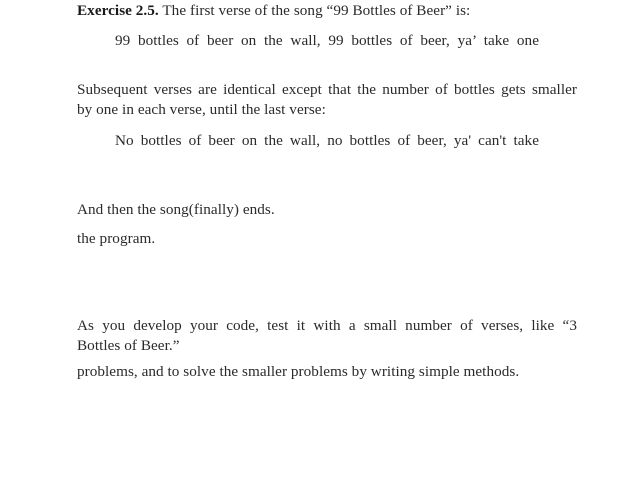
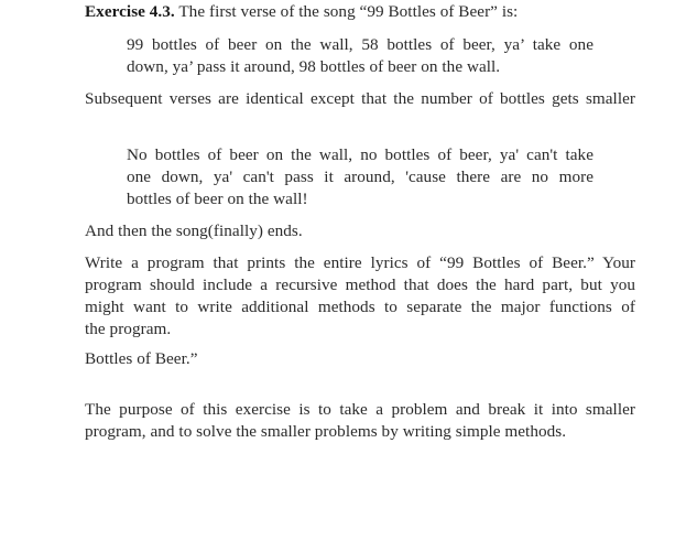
- Exercise 2.5. The first verse of the song “99 Bottles of Beer” is:
+ Exercise 4.3. The first verse of the song “99 Bottles of Beer” is:
- 99 bottles of beer on the wall, 99 bottles of beer, ya’ take one
+ 99 bottles of beer on the wall, 58 bottles of beer, ya’ take one
+ down, ya’ pass it around, 98 bottles of beer on the wall.
  Subsequent verses are identical except that the number of bottles gets smaller
- by one in each verse, until the last verse:
  No bottles of beer on the wall, no bottles of beer, ya' can't take
+ one down, ya' can't pass it around, 'cause there are no more
+ bottles of beer on the wall!
  And then the song(finally) ends.
+ Write a program that prints the entire lyrics of “99 Bottles of Beer.” Your
+ program should include a recursive method that does the hard part, but you
+ might want to write additional methods to separate the major functions of
  the program.
- As you develop your code, test it with a small number of verses, like “3
  Bottles of Beer.”
+ The purpose of this exercise is to take a problem and break it into smaller
- problems, and to solve the smaller problems by writing simple methods.
+ program, and to solve the smaller problems by writing simple methods.
